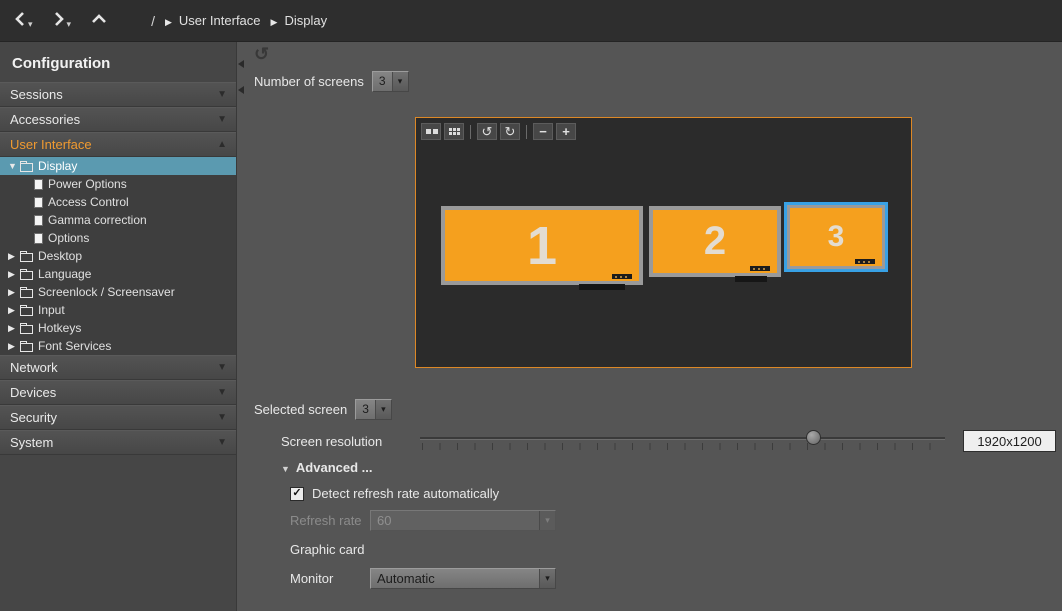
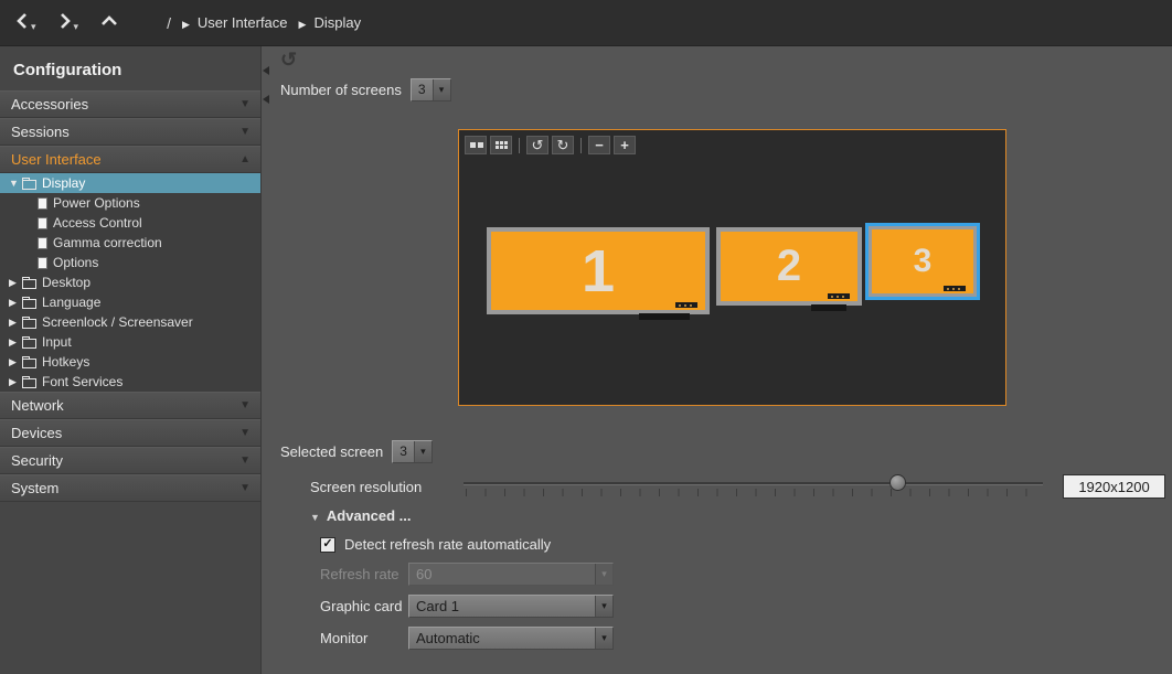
  /
  User Interface
  Display
  Configuration
- Sessions
+ Accessories
  ▼
- Accessories
+ Sessions
  ▼
  User Interface
  ▲
  ▼
  Display
  Power Options
  Access Control
  Gamma correction
  Options
  ▶
  Desktop
  ▶
  Language
  ▶
  Screenlock / Screensaver
  ▶
  Input
  ▶
  Hotkeys
  ▶
  Font Services
  Network
  ▼
  Devices
  ▼
  Security
  ▼
  System
  ▼
  Number of screens
  3
  1
  2
  3
  Selected screen
  3
  Screen resolution
  1920x1200
  Advanced ...
  Detect refresh rate automatically
  Refresh rate
  60
  Graphic card
+ Card 1
  Monitor
  Automatic
